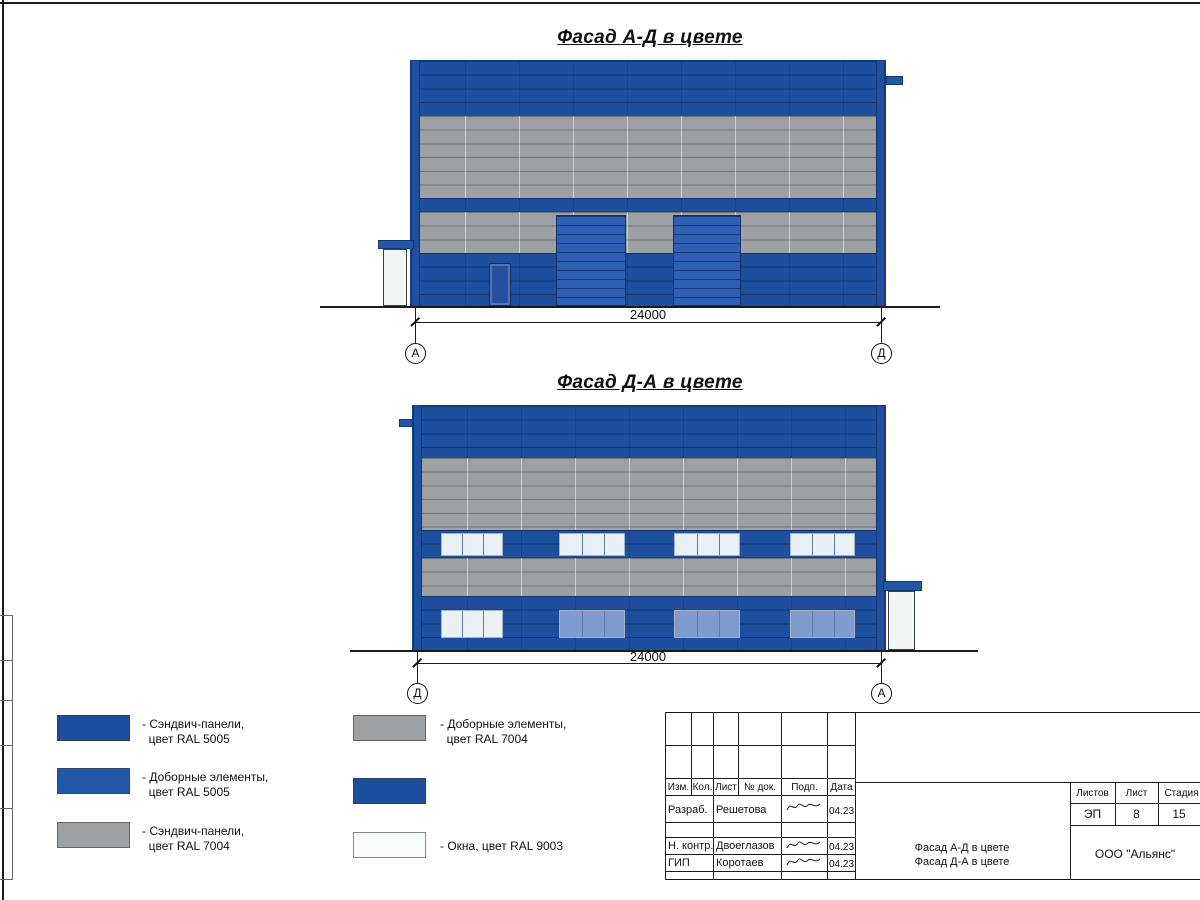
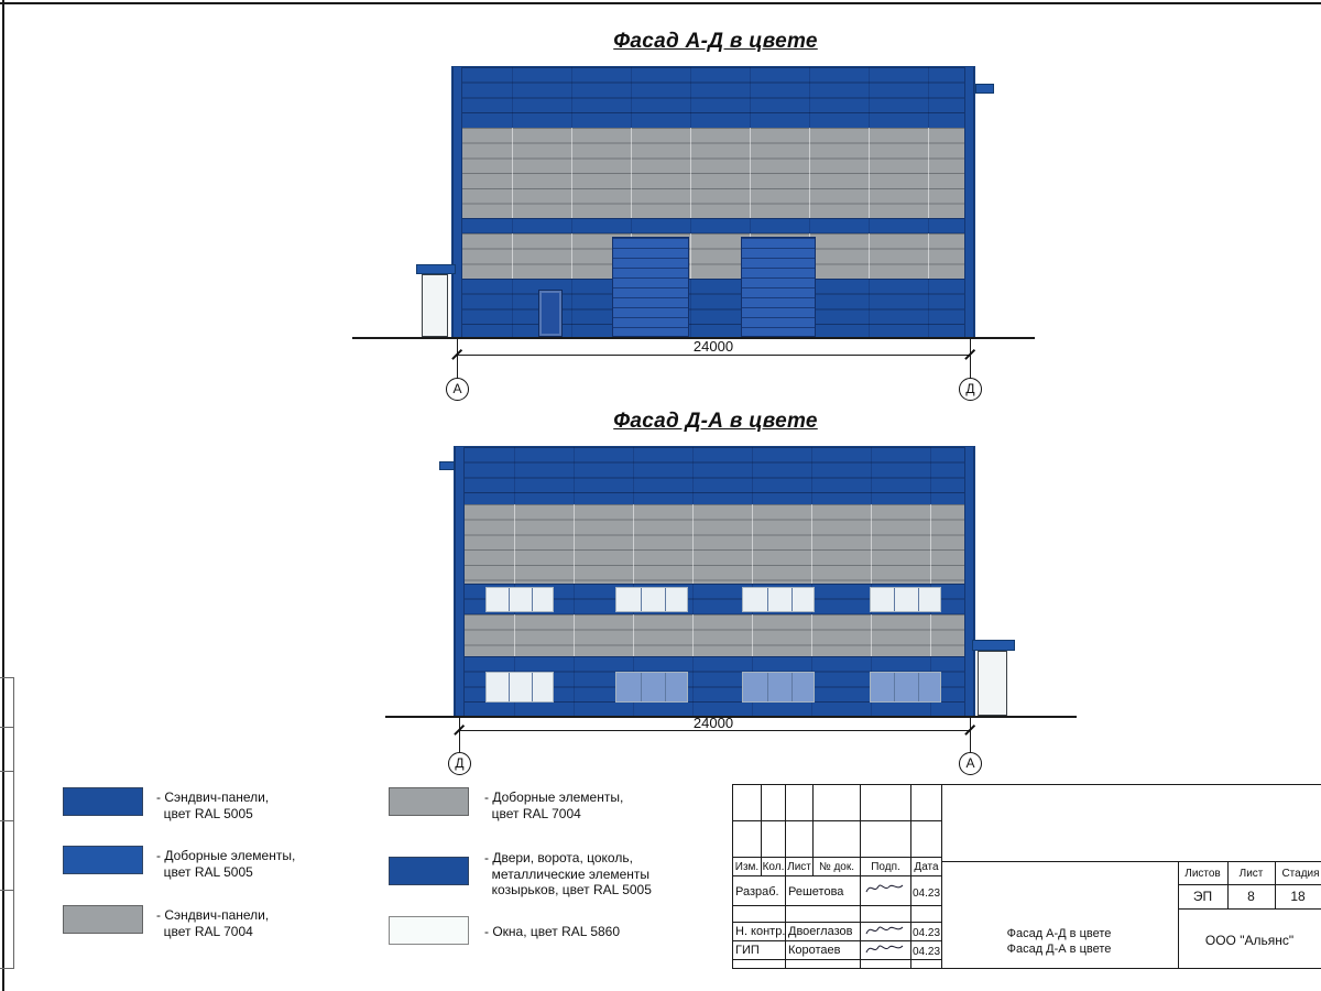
  Фасад А-Д в цвете
  24000
  А
  Д
  Фасад Д-А в цвете
  24000
  Д
  А
  - Сэндвич-панели,
  цвет RAL 5005
  - Доборные элементы,
  цвет RAL 5005
  - Сэндвич-панели,
  цвет RAL 7004
  - Доборные элементы,
  цвет RAL 7004
+ - Двери, ворота, цоколь,
+ металлические элементы
+ козырьков, цвет RAL 5005
- - Окна, цвет RAL 9003
+ - Окна, цвет RAL 5860
  Изм.
  Кол.
  Лист
  № док.
  Подп.
  Дата
  Разраб.
  Решетова
  04.23
  Н. контр.
  Двоеглазов
  04.23
  ГИП
  Коротаев
  04.23
  Фасад А-Д в цвете
  Фасад Д-А в цвете
  Листов
  Лист
  Стадия
  ЭП
  8
- 15
+ 18
  ООО "Альянс"
